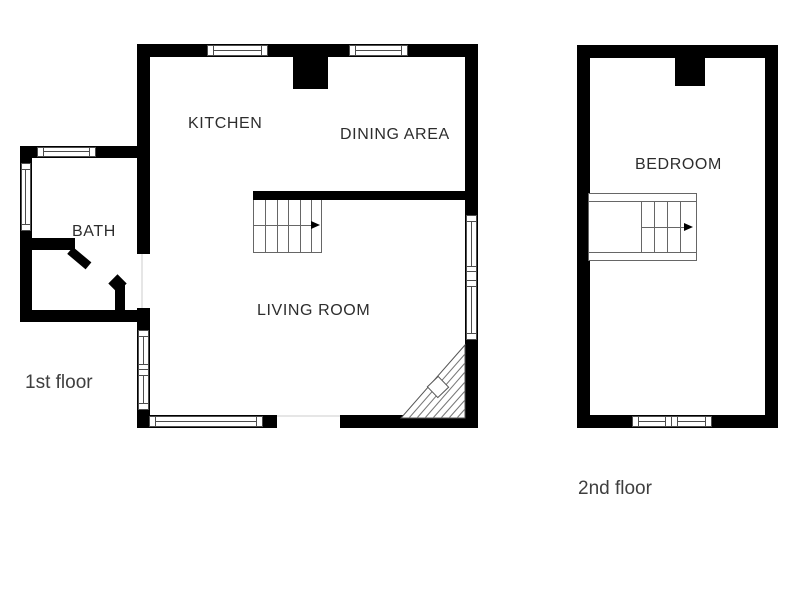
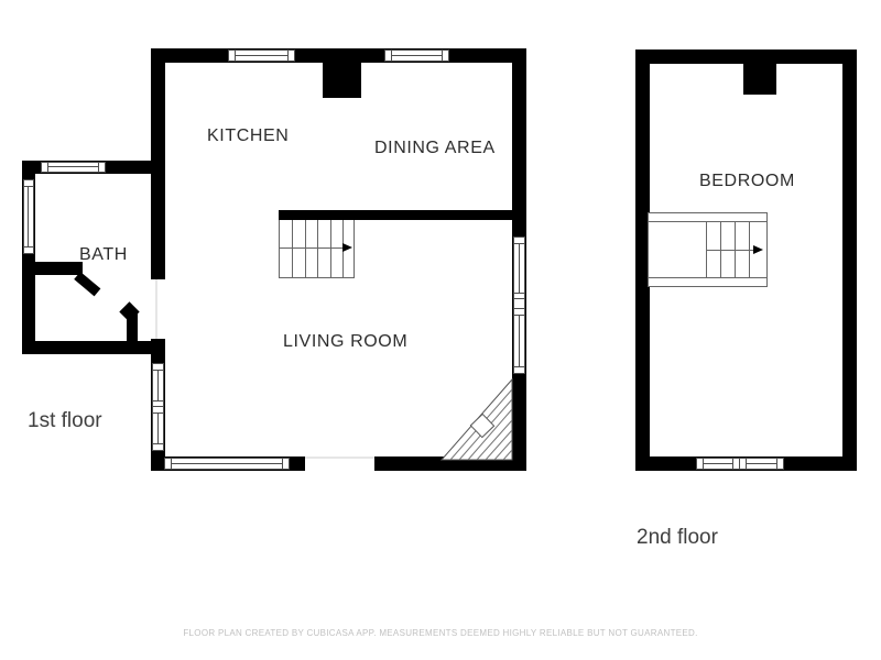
  KITCHEN
  DINING AREA
  BATH
  LIVING ROOM
  1st floor
  BEDROOM
  2nd floor
+ FLOOR PLAN CREATED BY CUBICASA APP. MEASUREMENTS DEEMED HIGHLY RELIABLE BUT NOT GUARANTEED.
